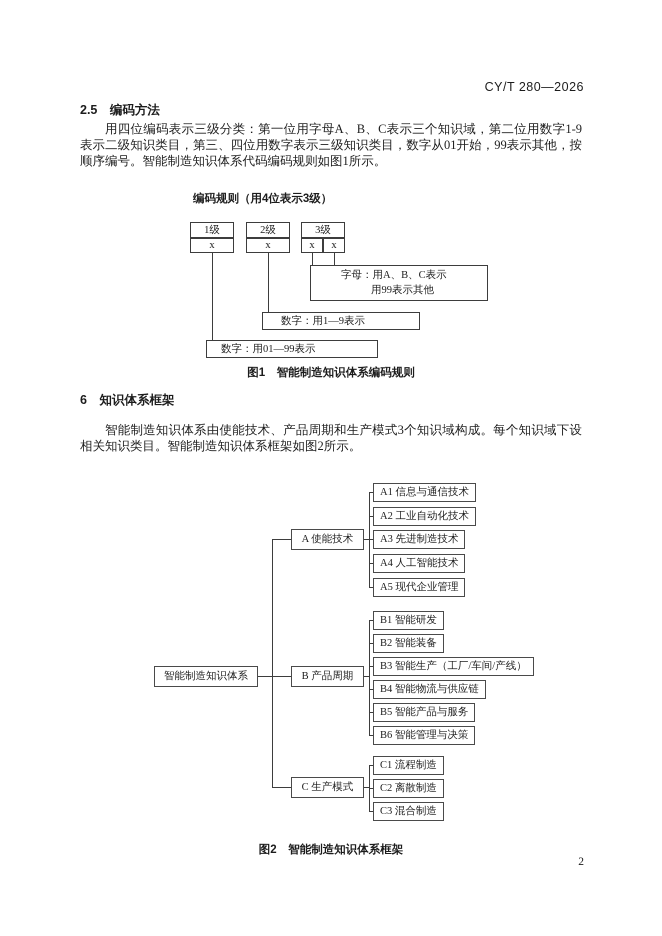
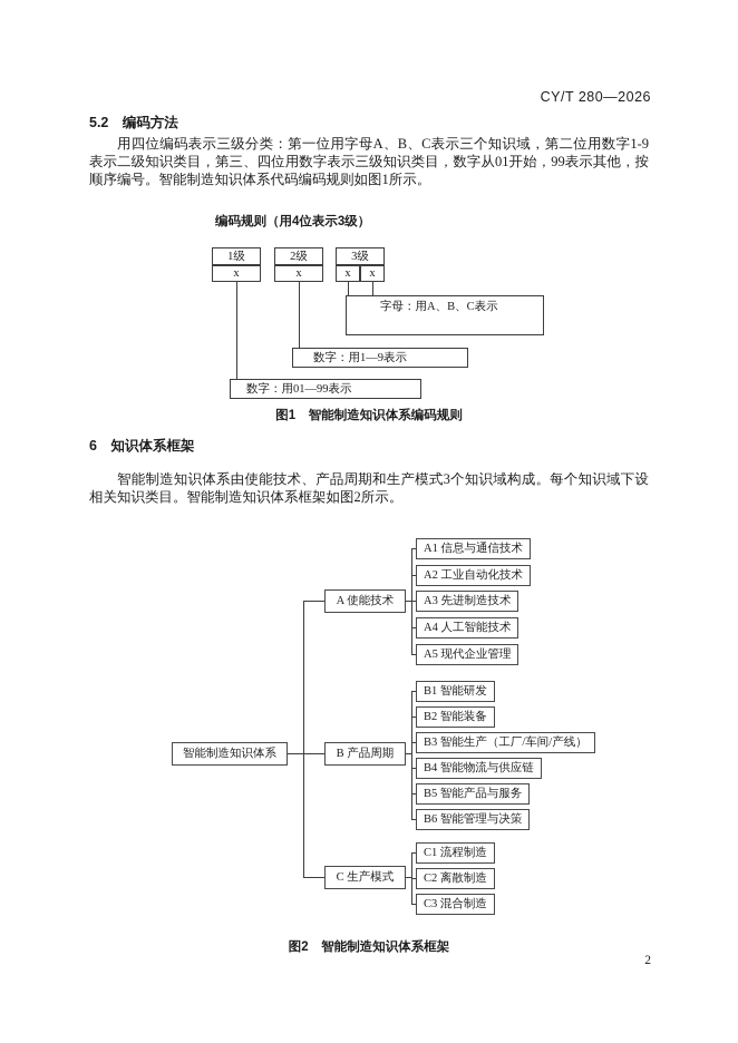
  CY/T 280—2026
- 2.5 编码方法
+ 5.2 编码方法
  用四位编码表示三级分类：第一位用字母A、B、C表示三个知识域，第二位用数字1-9表示二级知识类目，第三、四位用数字表示三级知识类目，数字从01开始，99表示其他，按顺序编号。智能制造知识体系代码编码规则如图1所示。
  编码规则（用4位表示3级）
  1级
  2级
  3级
  x
  x
  x
  x
  字母：用A、B、C表示
- 用99表示其他
  数字：用1—9表示
  数字：用01—99表示
  图1 智能制造知识体系编码规则
  6 知识体系框架
  智能制造知识体系由使能技术、产品周期和生产模式3个知识域构成。每个知识域下设相关知识类目。智能制造知识体系框架如图2所示。
  智能制造知识体系
  A 使能技术
  B 产品周期
  C 生产模式
  A1 信息与通信技术
  A2 工业自动化技术
  A3 先进制造技术
  A4 人工智能技术
  A5 现代企业管理
  B1 智能研发
  B2 智能装备
  B3 智能生产（工厂/车间/产线）
  B4 智能物流与供应链
  B5 智能产品与服务
  B6 智能管理与决策
  C1 流程制造
  C2 离散制造
  C3 混合制造
  图2 智能制造知识体系框架
  2
